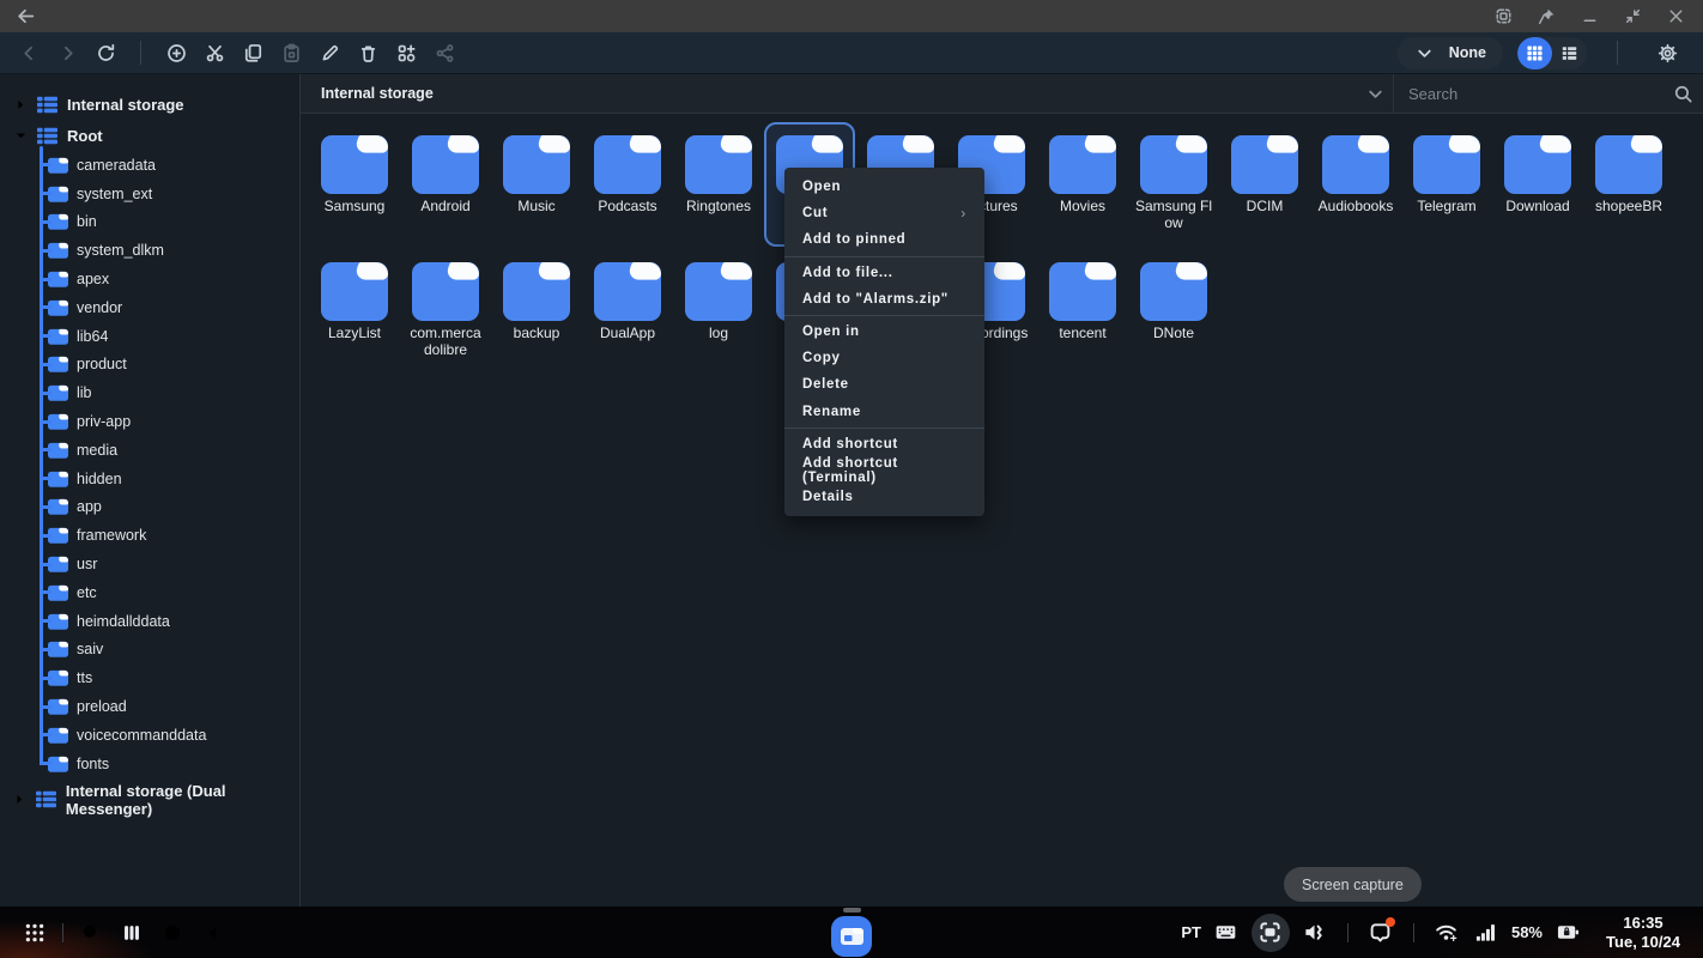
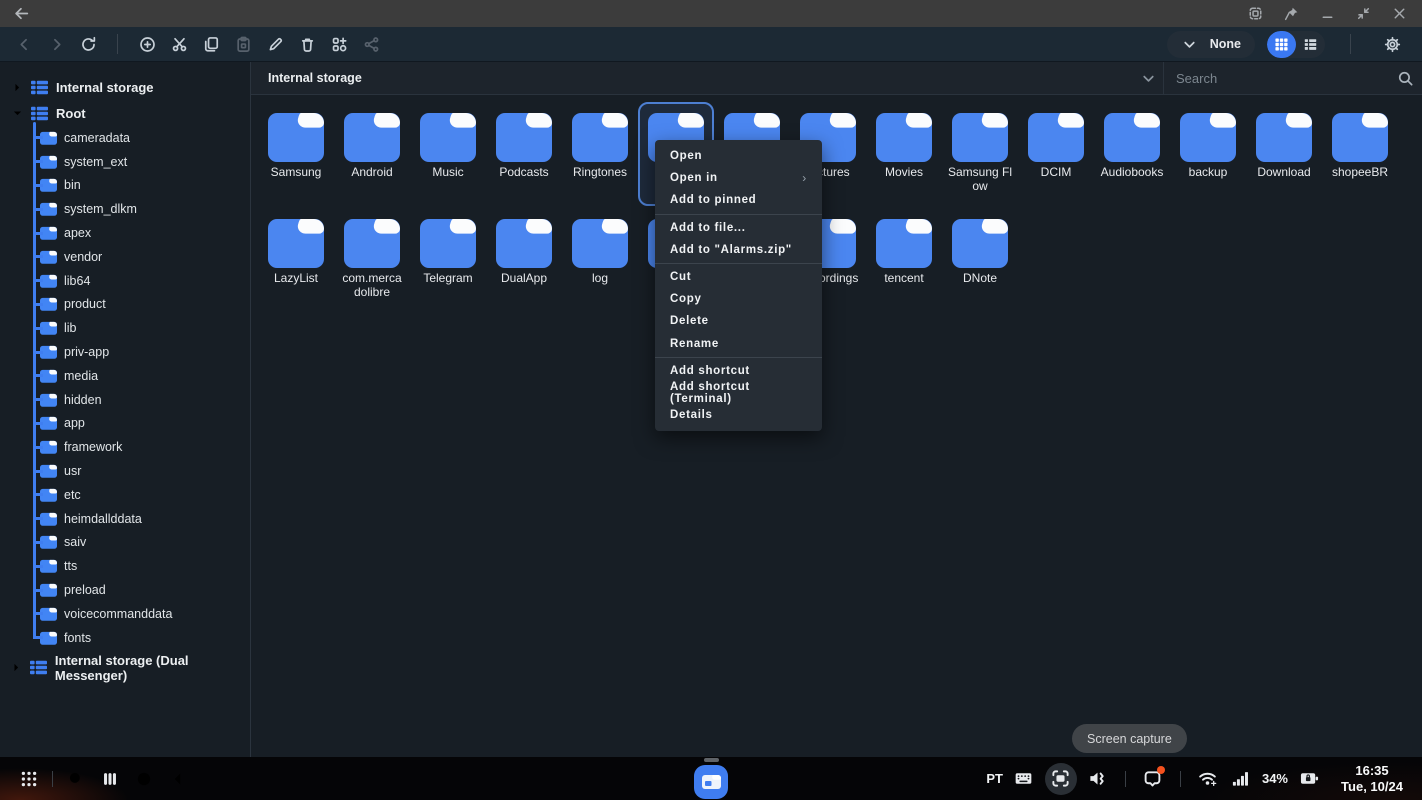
  None
  Internal storage
  Root
  cameradata
  system_ext
  bin
  system_dlkm
  apex
  vendor
  lib64
  product
  lib
  priv-app
  media
  hidden
  app
  framework
  usr
  etc
  heimdallddata
  saiv
  tts
  preload
  voicecommanddata
  fonts
  Internal storage (Dual Messenger)
  Internal storage
  Search
  Samsung
  Android
  Music
  Podcasts
  Ringtones
  Movies
  Samsung Flow
  DCIM
  Audiobooks
- Telegram
+ backup
  Download
  shopeeBR
  LazyList
  com.mercadolibre
- backup
+ Telegram
  DualApp
  log
  ordings
  tencent
  DNote
  Open
- Cut
+ Open in
  ›
  Add to pinned
  Add to file...
  Add to "Alarms.zip"
- Open in
+ Cut
  Copy
  Delete
  Rename
  Add shortcut
  Add shortcut (Terminal)
  Details
  Screen capture
  PT
- 58%
+ 34%
  16:35
  Tue, 10/24
